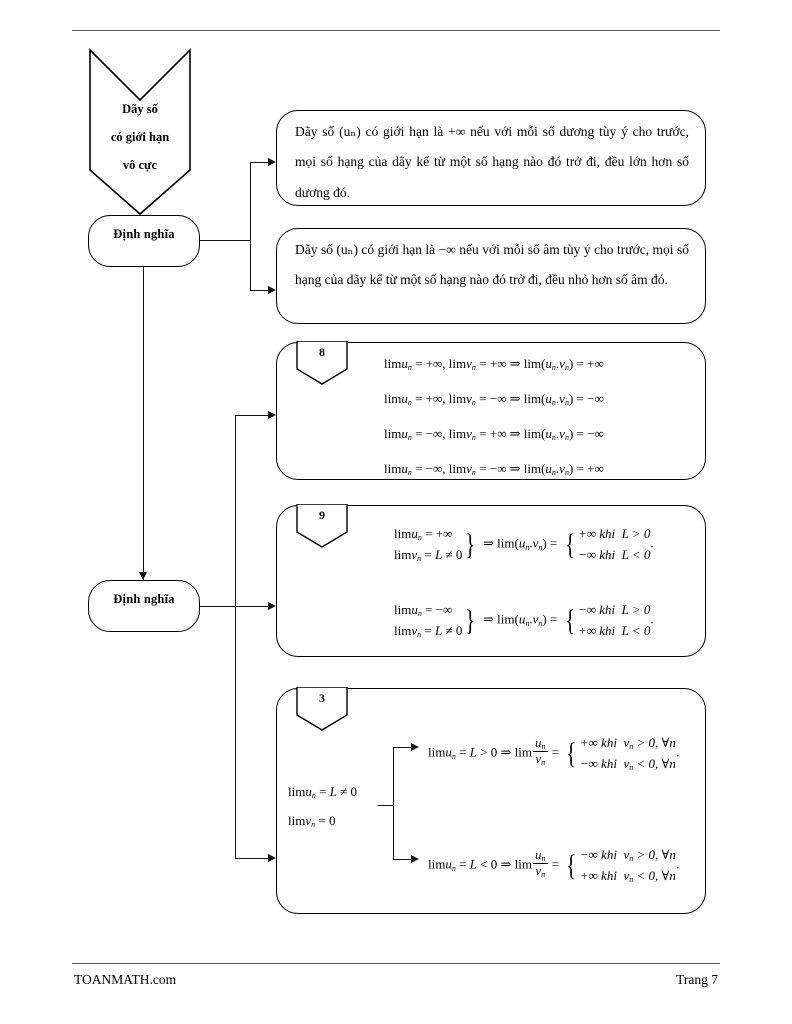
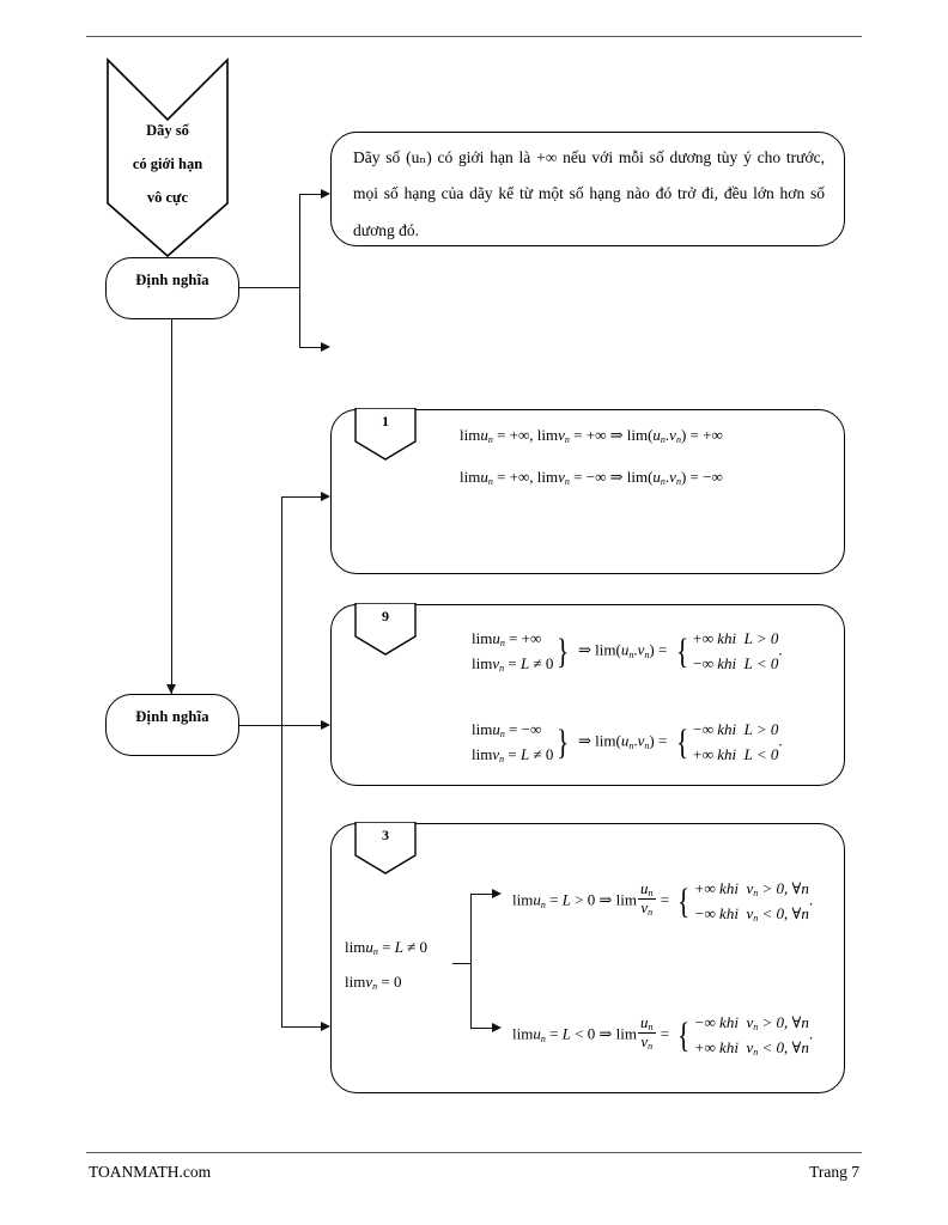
  Dãy số
  có giới hạn
  vô cực
  Định nghĩa
  Dãy số (uₙ) có giới hạn là +∞ nếu với mỗi số dương tùy ý cho trước, mọi số hạng của dãy kể từ một số hạng nào đó trở đi, đều lớn hơn số dương đó.
- Dãy số (uₙ) có giới hạn là −∞ nếu với mỗi số âm tùy ý cho trước, mọi số hạng của dãy kể từ một số hạng nào đó trở đi, đều nhỏ hơn số âm đó.
  Định nghĩa
- 8
+ 1
  limun = +∞, limvn = +∞ ⇒ lim(un.vn) = +∞
  limun = +∞, limvn = −∞ ⇒ lim(un.vn) = −∞
- limun = −∞, limvn = +∞ ⇒ lim(un.vn) = −∞
- limun = −∞, limvn = −∞ ⇒ lim(un.vn) = +∞
  9
  limun = +∞
  limvn = L ≠ 0
  }
  ⇒ lim(un.vn) =
  {
  +∞ khi L > 0
  −∞ khi L < 0
  .
  limun = −∞
  limvn = L ≠ 0
  }
  ⇒ lim(un.vn) =
  {
  −∞ khi L > 0
  +∞ khi L < 0
  .
  3
  limun = L ≠ 0
  limvn = 0
  limun = L > 0 ⇒ lim
  un
  vn
  =
  {
  +∞ khi vn > 0, ∀n
  −∞ khi vn < 0, ∀n
  .
  limun = L < 0 ⇒ lim
  un
  vn
  =
  {
  −∞ khi vn > 0, ∀n
  +∞ khi vn < 0, ∀n
  .
  TOANMATH.com
  Trang 7
